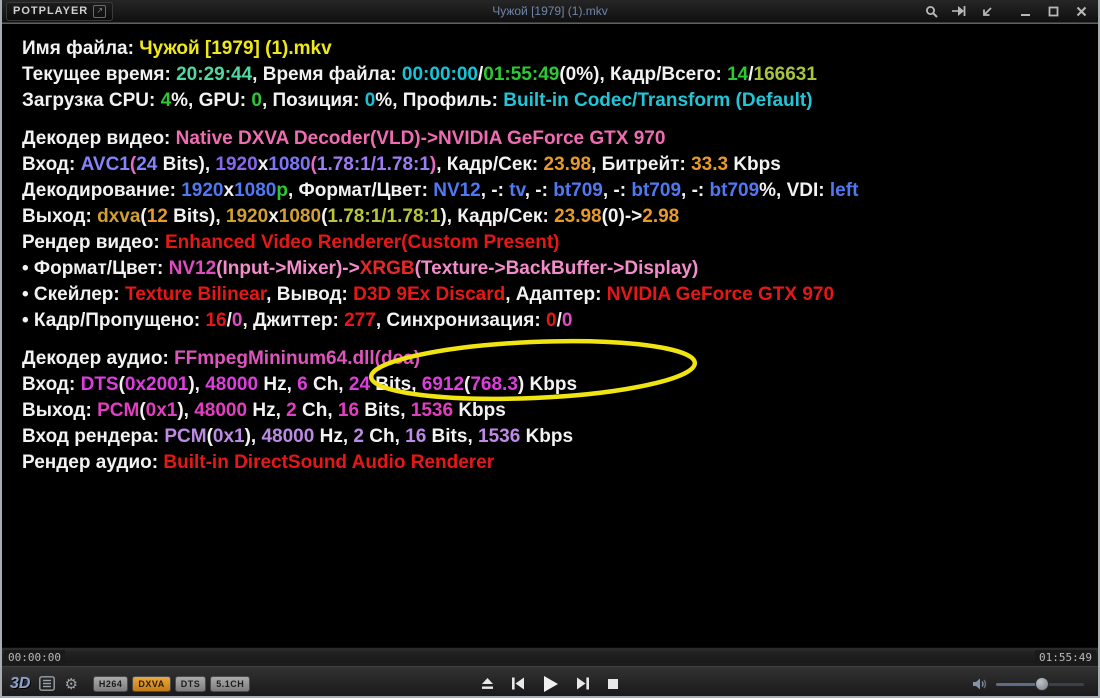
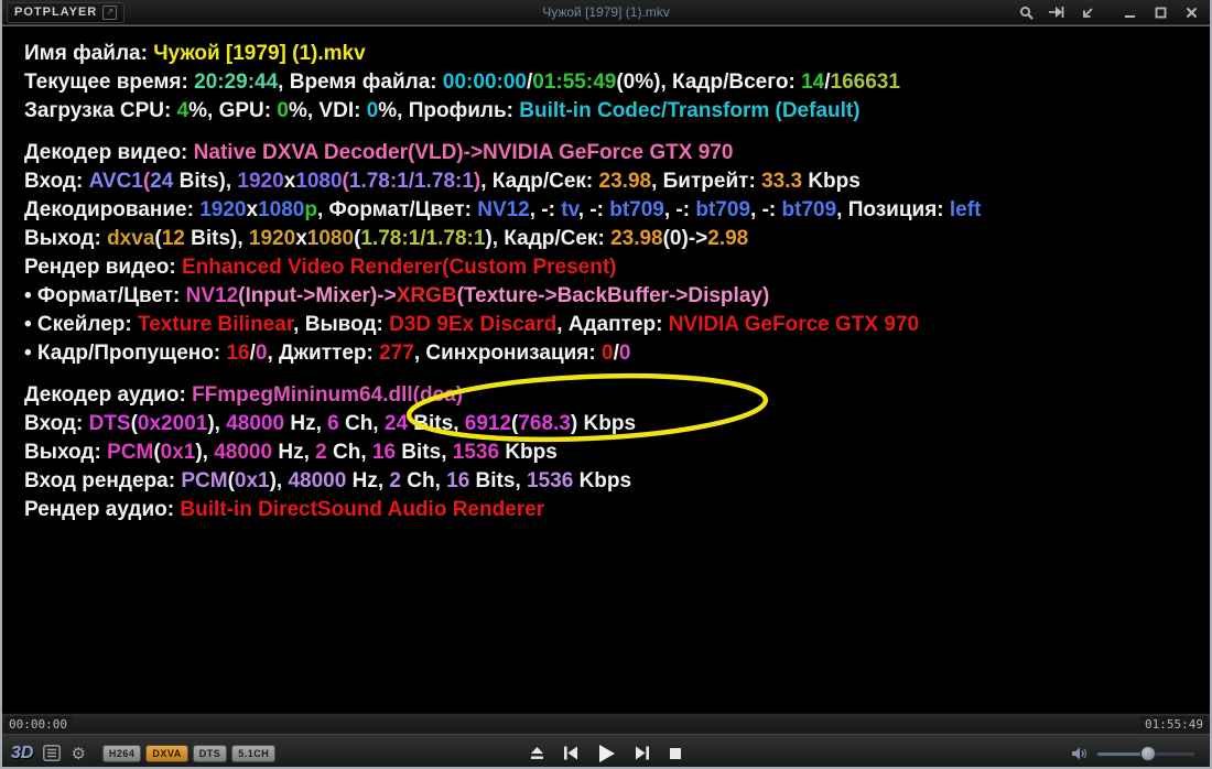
  POTPLAYER
  ↗
  Чужой [1979] (1).mkv
  Имя файла: Чужой [1979] (1).mkv
  Текущее время: 20:29:44, Время файла: 00:00:00/01:55:49(0%), Кадр/Всего: 14/166631
- Загрузка CPU: 4%, GPU: 0, Позиция: 0%, Профиль: Built-in Codec/Transform (Default)
+ Загрузка CPU: 4%, GPU: 0%, VDI: 0%, Профиль: Built-in Codec/Transform (Default)
  Декодер видео: Native DXVA Decoder(VLD)->NVIDIA GeForce GTX 970
  Вход: AVC1(24 Bits), 1920x1080(1.78:1/1.78:1), Кадр/Сек: 23.98, Битрейт: 33.3 Kbps
- Декодирование: 1920x1080p, Формат/Цвет: NV12, -: tv, -: bt709, -: bt709, -: bt709%, VDI: left
+ Декодирование: 1920x1080p, Формат/Цвет: NV12, -: tv, -: bt709, -: bt709, -: bt709, Позиция: left
  Выход: dxva(12 Bits), 1920x1080(1.78:1/1.78:1), Кадр/Сек: 23.98(0)->2.98
  Рендер видео: Enhanced Video Renderer(Custom Present)
  • Формат/Цвет: NV12(Input->Mixer)->XRGB(Texture->BackBuffer->Display)
  • Скейлер: Texture Bilinear, Вывод: D3D 9Ex Discard, Адаптер: NVIDIA GeForce GTX 970
  • Кадр/Пропущено: 16/0, Джиттер: 277, Синхронизация: 0/0
  Декодер аудио: FFmpegMininum64.dll(d)
  Вход: DTS(0x2001), 48000 Hz, 6 Ch, 24 its, 6912(768.3) Kbps
  Выход: PCM(0x1), 48000 Hz, 2 Ch, 16 Bits, 1536 Kbps
  Вход рендера: PCM(0x1), 48000 Hz, 2 Ch, 16 Bits, 1536 Kbps
  Рендер аудио: Built-in DirectSound Audio Renderer
  00:00:00
  01:55:49
  3D
  ⚙
  H264
  DXVA
  DTS
  5.1CH
